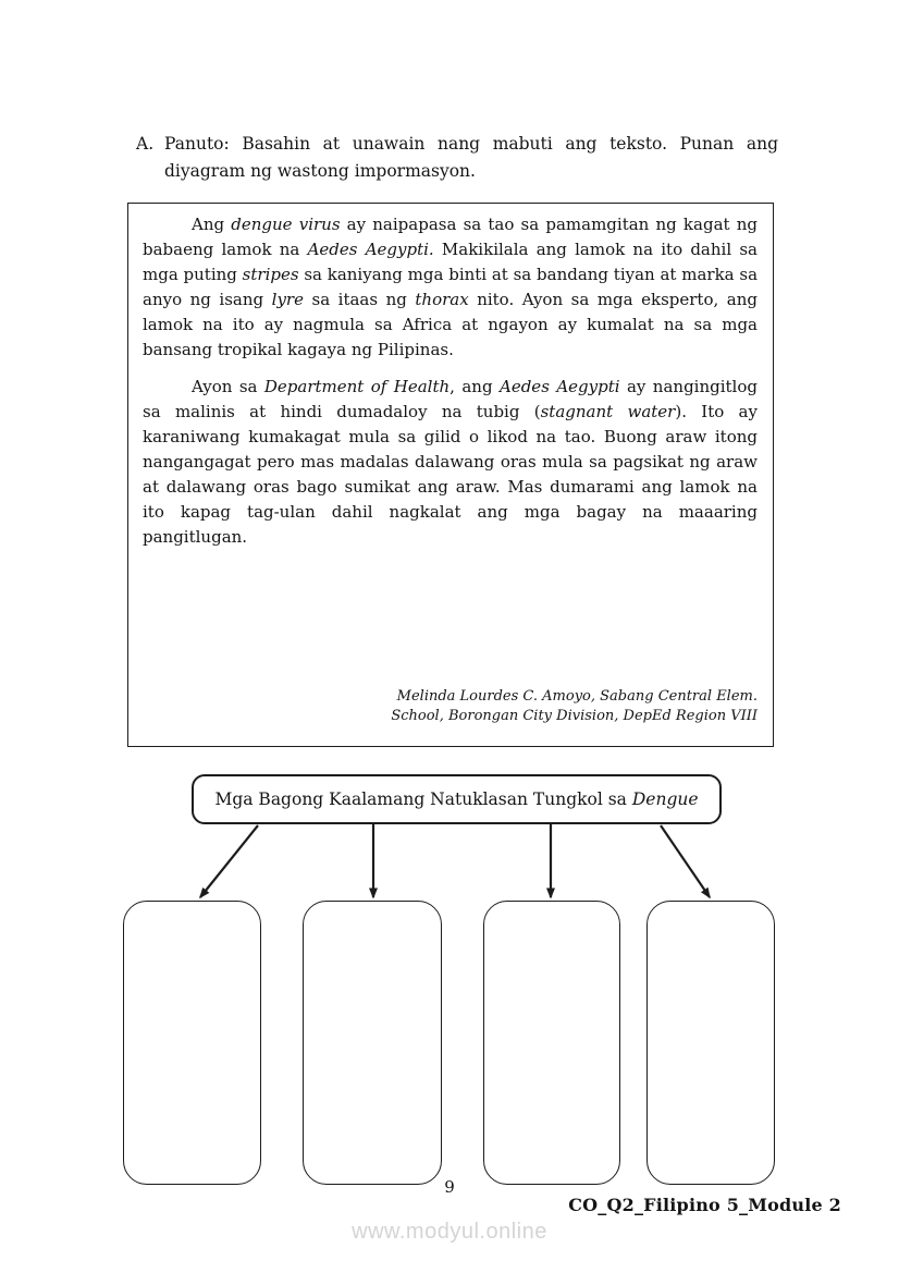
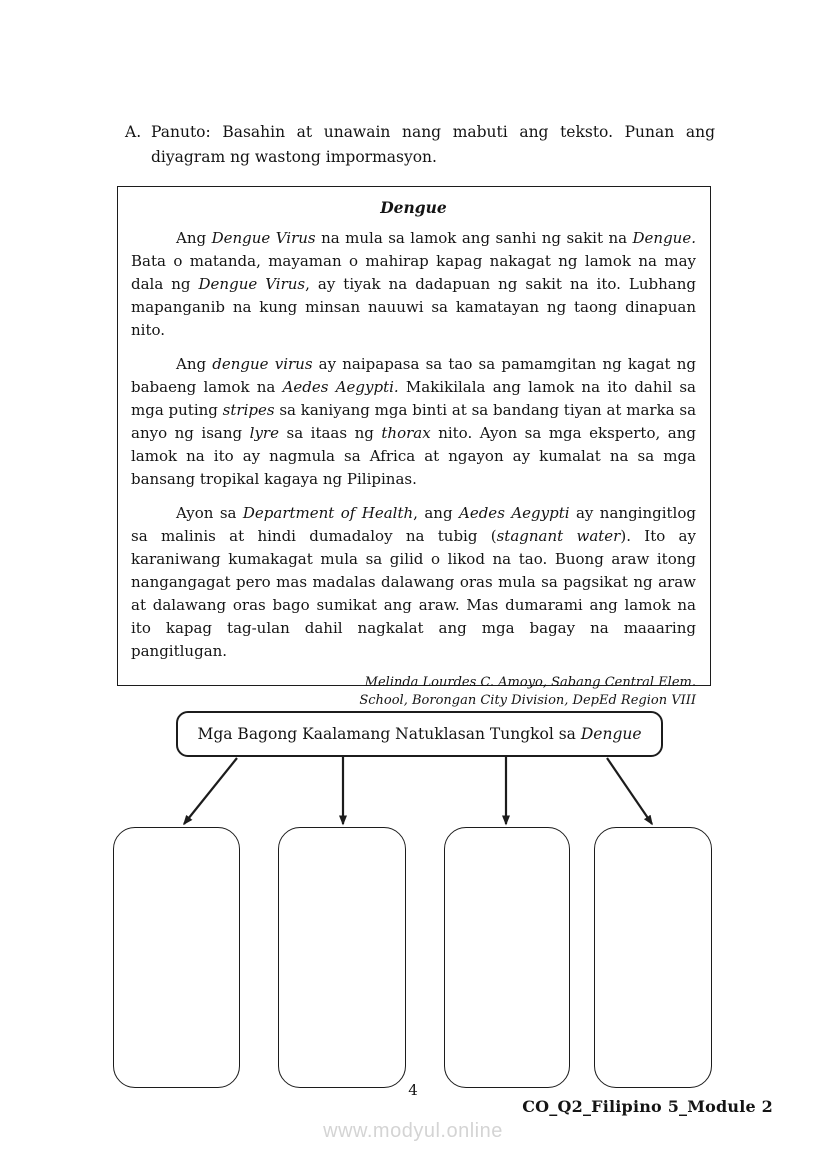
  A.
  Panuto: Basahin at unawain nang mabuti ang teksto. Punan ang diyagram ng wastong impormasyon.
+ Dengue
+ Ang Dengue Virus na mula sa lamok ang sanhi ng sakit na Dengue. Bata o matanda, mayaman o mahirap kapag nakagat ng lamok na may dala ng Dengue Virus, ay tiyak na dadapuan ng sakit na ito. Lubhang mapanganib na kung minsan nauuwi sa kamatayan ng taong dinapuan nito.
  Ang dengue virus ay naipapasa sa tao sa pamamgitan ng kagat ng babaeng lamok na Aedes Aegypti. Makikilala ang lamok na ito dahil sa mga puting stripes sa kaniyang mga binti at sa bandang tiyan at marka sa anyo ng isang lyre sa itaas ng thorax nito. Ayon sa mga eksperto, ang lamok na ito ay nagmula sa Africa at ngayon ay kumalat na sa mga bansang tropikal kagaya ng Pilipinas.
  Ayon sa Department of Health, ang Aedes Aegypti ay nangingitlog sa malinis at hindi dumadaloy na tubig (stagnant water). Ito ay karaniwang kumakagat mula sa gilid o likod na tao. Buong araw itong nangangagat pero mas madalas dalawang oras mula sa pagsikat ng araw at dalawang oras bago sumikat ang araw. Mas dumarami ang lamok na ito kapag tag-ulan dahil nagkalat ang mga bagay na maaaring pangitlugan.
  Melinda Lourdes C. Amoyo, Sabang Central Elem.
  School, Borongan City Division, DepEd Region VIII
  Mga Bagong Kaalamang Natuklasan Tungkol sa Dengue
- 9
+ 4
  CO_Q2_Filipino 5_Module 2
  www.modyul.online
